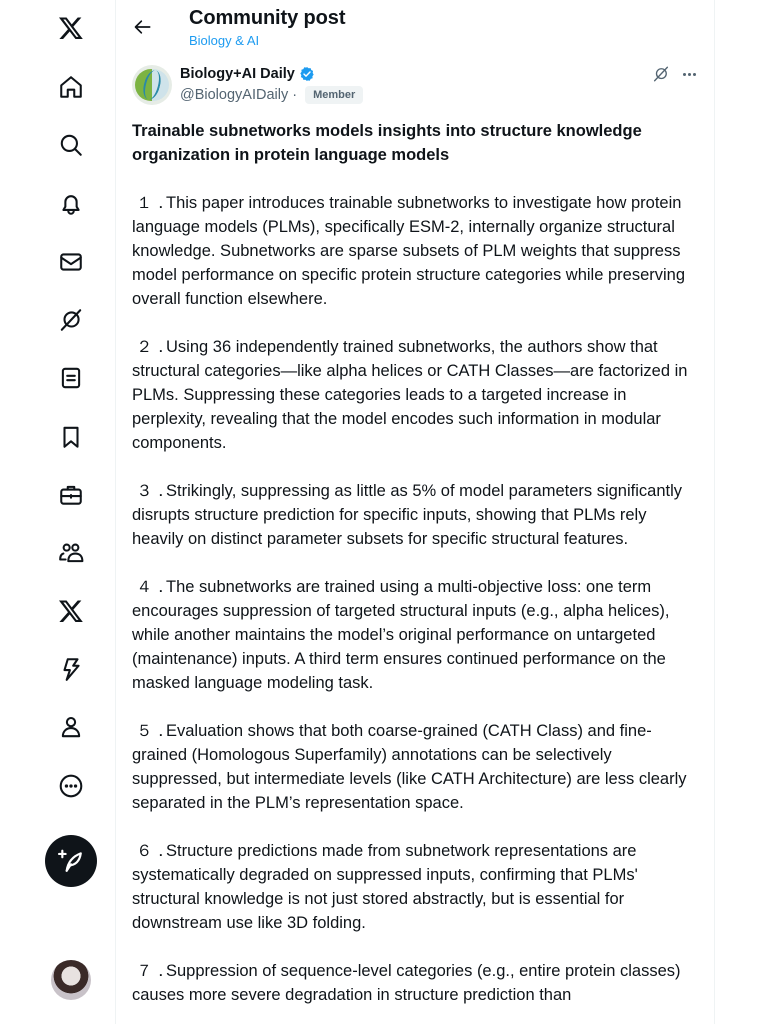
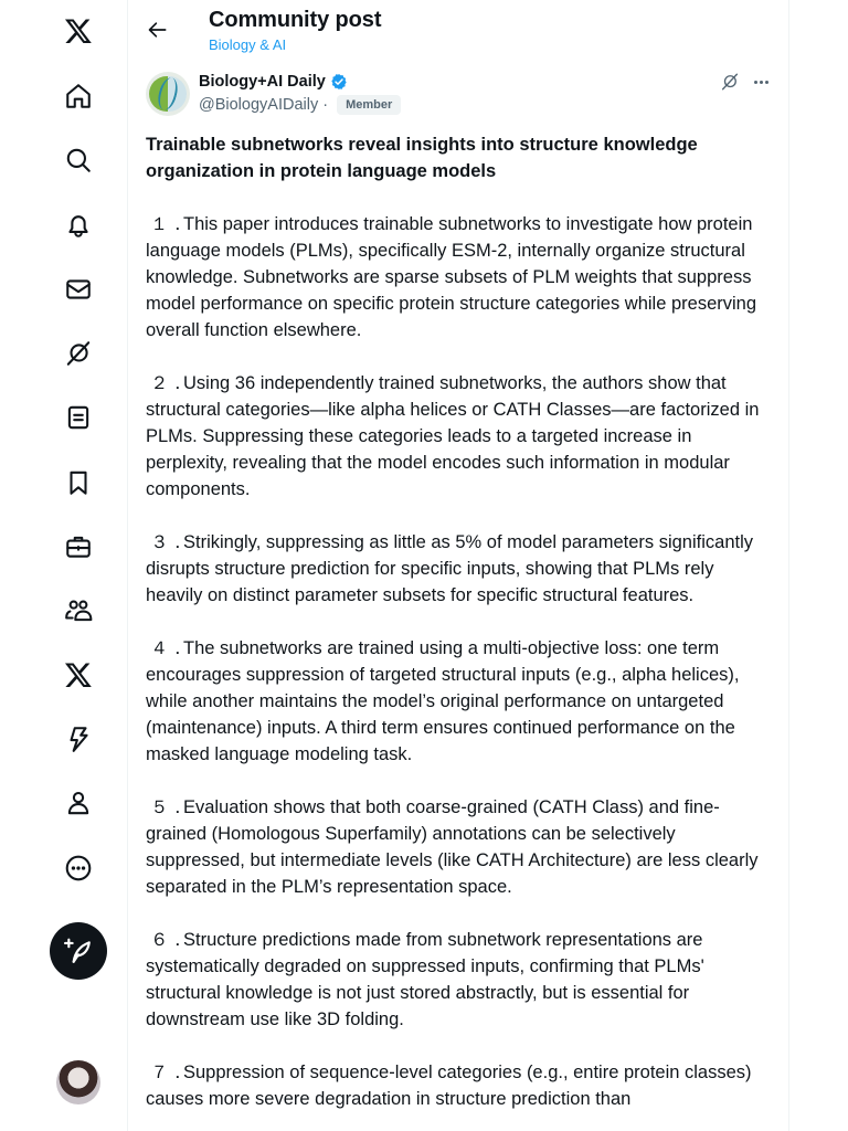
  Community post
  Biology & AI
  Biology+AI Daily
  @BiologyAIDaily
  ·
  Member
- Trainable subnetworks models insights into structure knowledge organization in protein language models
+ Trainable subnetworks reveal insights into structure knowledge organization in protein language models
  １．This paper introduces trainable subnetworks to investigate how protein language models (PLMs), specifically ESM-2, internally organize structural knowledge. Subnetworks are sparse subsets of PLM weights that suppress model performance on specific protein structure categories while preserving overall function elsewhere.
  ２．Using 36 independently trained subnetworks, the authors show that structural categories—like alpha helices or CATH Classes—are factorized in PLMs. Suppressing these categories leads to a targeted increase in perplexity, revealing that the model encodes such information in modular components.
  ３．Strikingly, suppressing as little as 5% of model parameters significantly disrupts structure prediction for specific inputs, showing that PLMs rely heavily on distinct parameter subsets for specific structural features.
  ４．The subnetworks are trained using a multi-objective loss: one term encourages suppression of targeted structural inputs (e.g., alpha helices), while another maintains the model’s original performance on untargeted (maintenance) inputs. A third term ensures continued performance on the masked language modeling task.
  ５．Evaluation shows that both coarse-grained (CATH Class) and fine-grained (Homologous Superfamily) annotations can be selectively suppressed, but intermediate levels (like CATH Architecture) are less clearly separated in the PLM’s representation space.
  ６．Structure predictions made from subnetwork representations are systematically degraded on suppressed inputs, confirming that PLMs' structural knowledge is not just stored abstractly, but is essential for downstream use like 3D folding.
  ７．Suppression of sequence-level categories (e.g., entire protein classes) causes more severe degradation in structure prediction than
